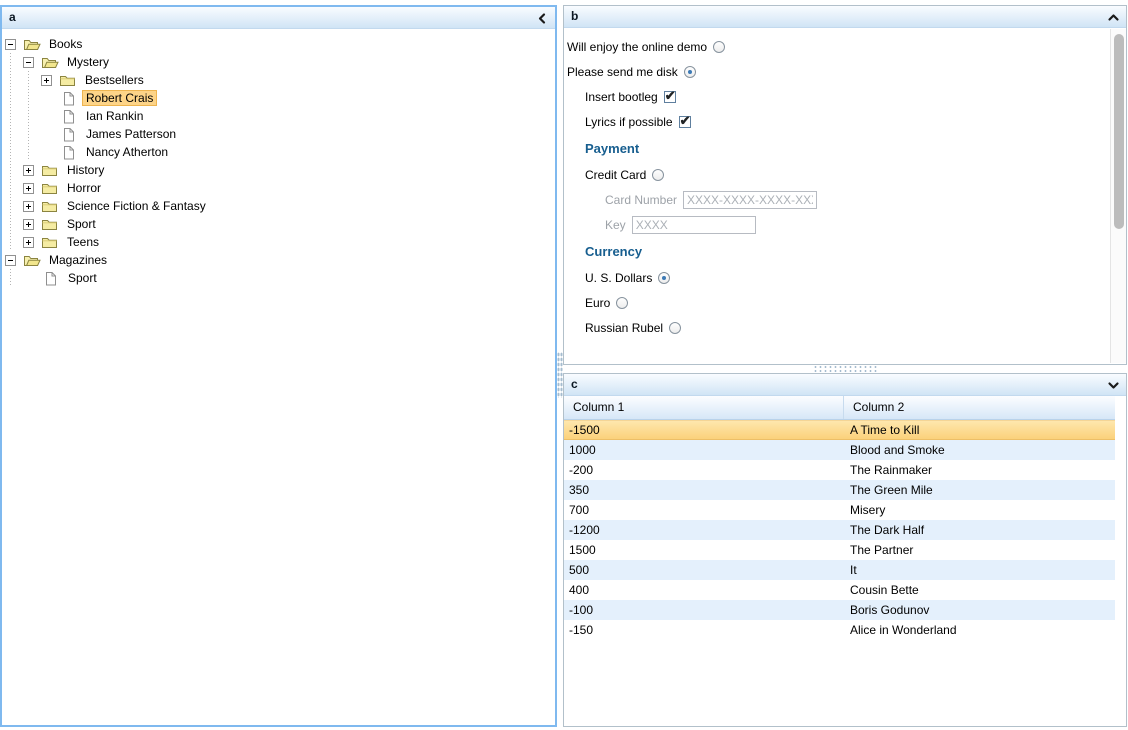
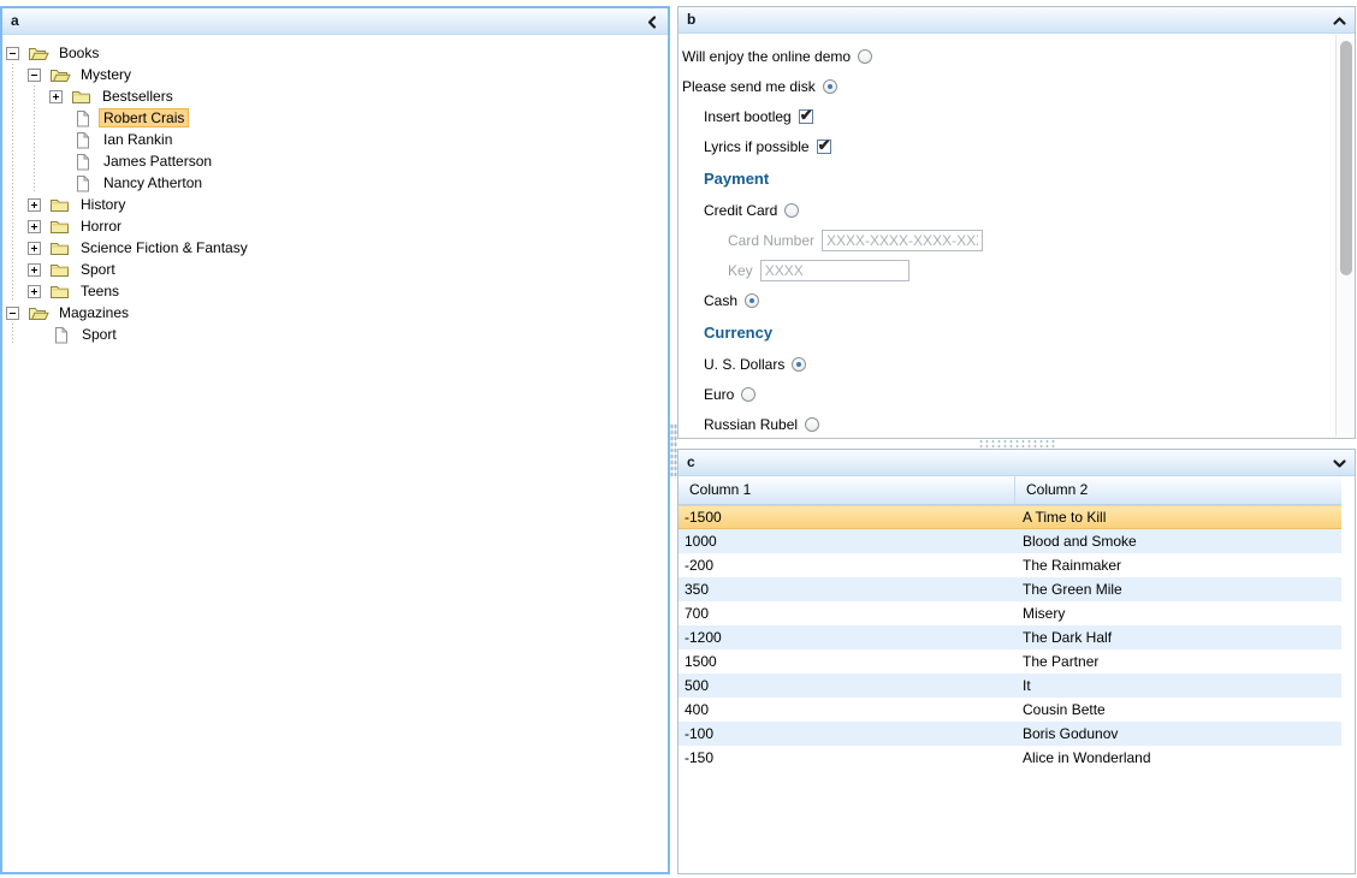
  a
  Books
  Mystery
  Bestsellers
  Robert Crais
  Ian Rankin
  James Patterson
  Nancy Atherton
  History
  Horror
  Science Fiction & Fantasy
  Sport
  Teens
  Magazines
  Sport
  b
  Will enjoy the online demo
  Please send me disk
  Insert bootleg
  Lyrics if possible
  Payment
  Credit Card
  Card Number
  XXXX-XXXX-XXXX-XX
  Key
  XXXX
+ Cash
  Currency
  U. S. Dollars
  Euro
  Russian Rubel
  c
  Column 1
  Column 2
  -1500
  A Time to Kill
  1000
  Blood and Smoke
  -200
  The Rainmaker
  350
  The Green Mile
  700
  Misery
  -1200
  The Dark Half
  1500
  The Partner
  500
  It
  400
  Cousin Bette
  -100
  Boris Godunov
  -150
  Alice in Wonderland
